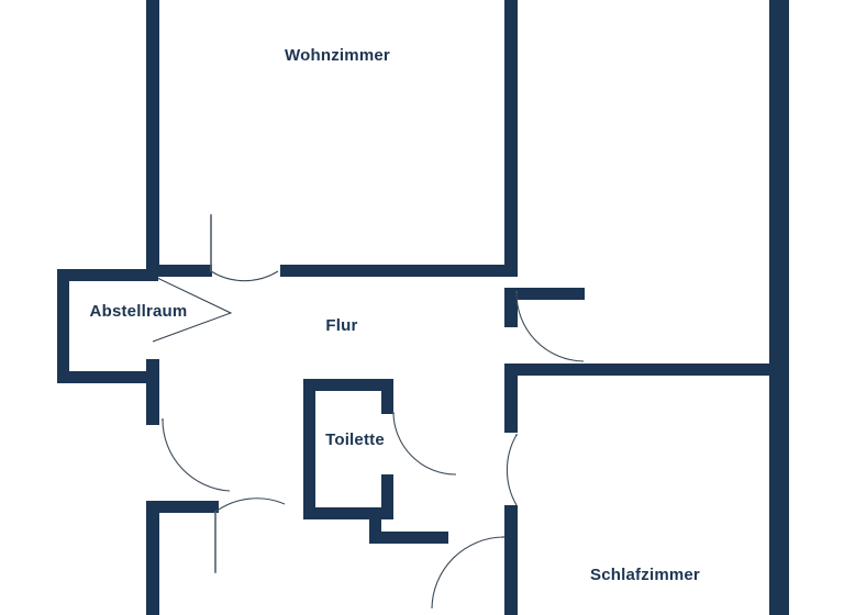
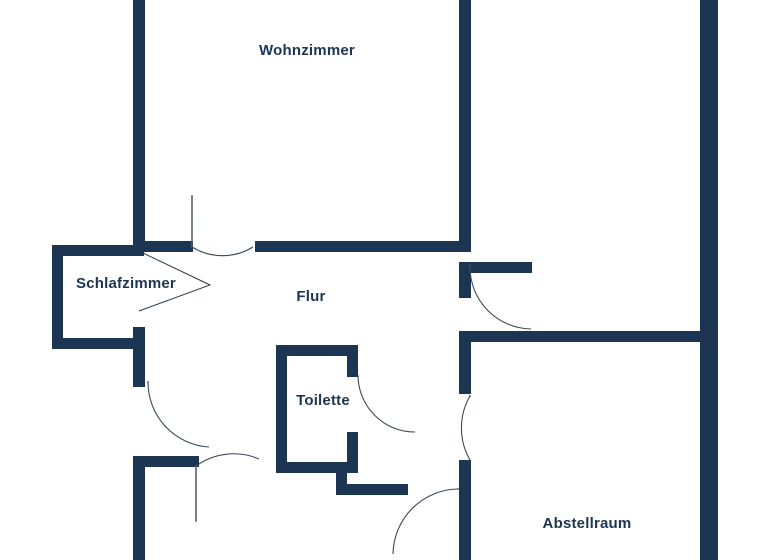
  Wohnzimmer
- Abstellraum
+ Schlafzimmer
  Flur
  Toilette
- Schlafzimmer
+ Abstellraum
